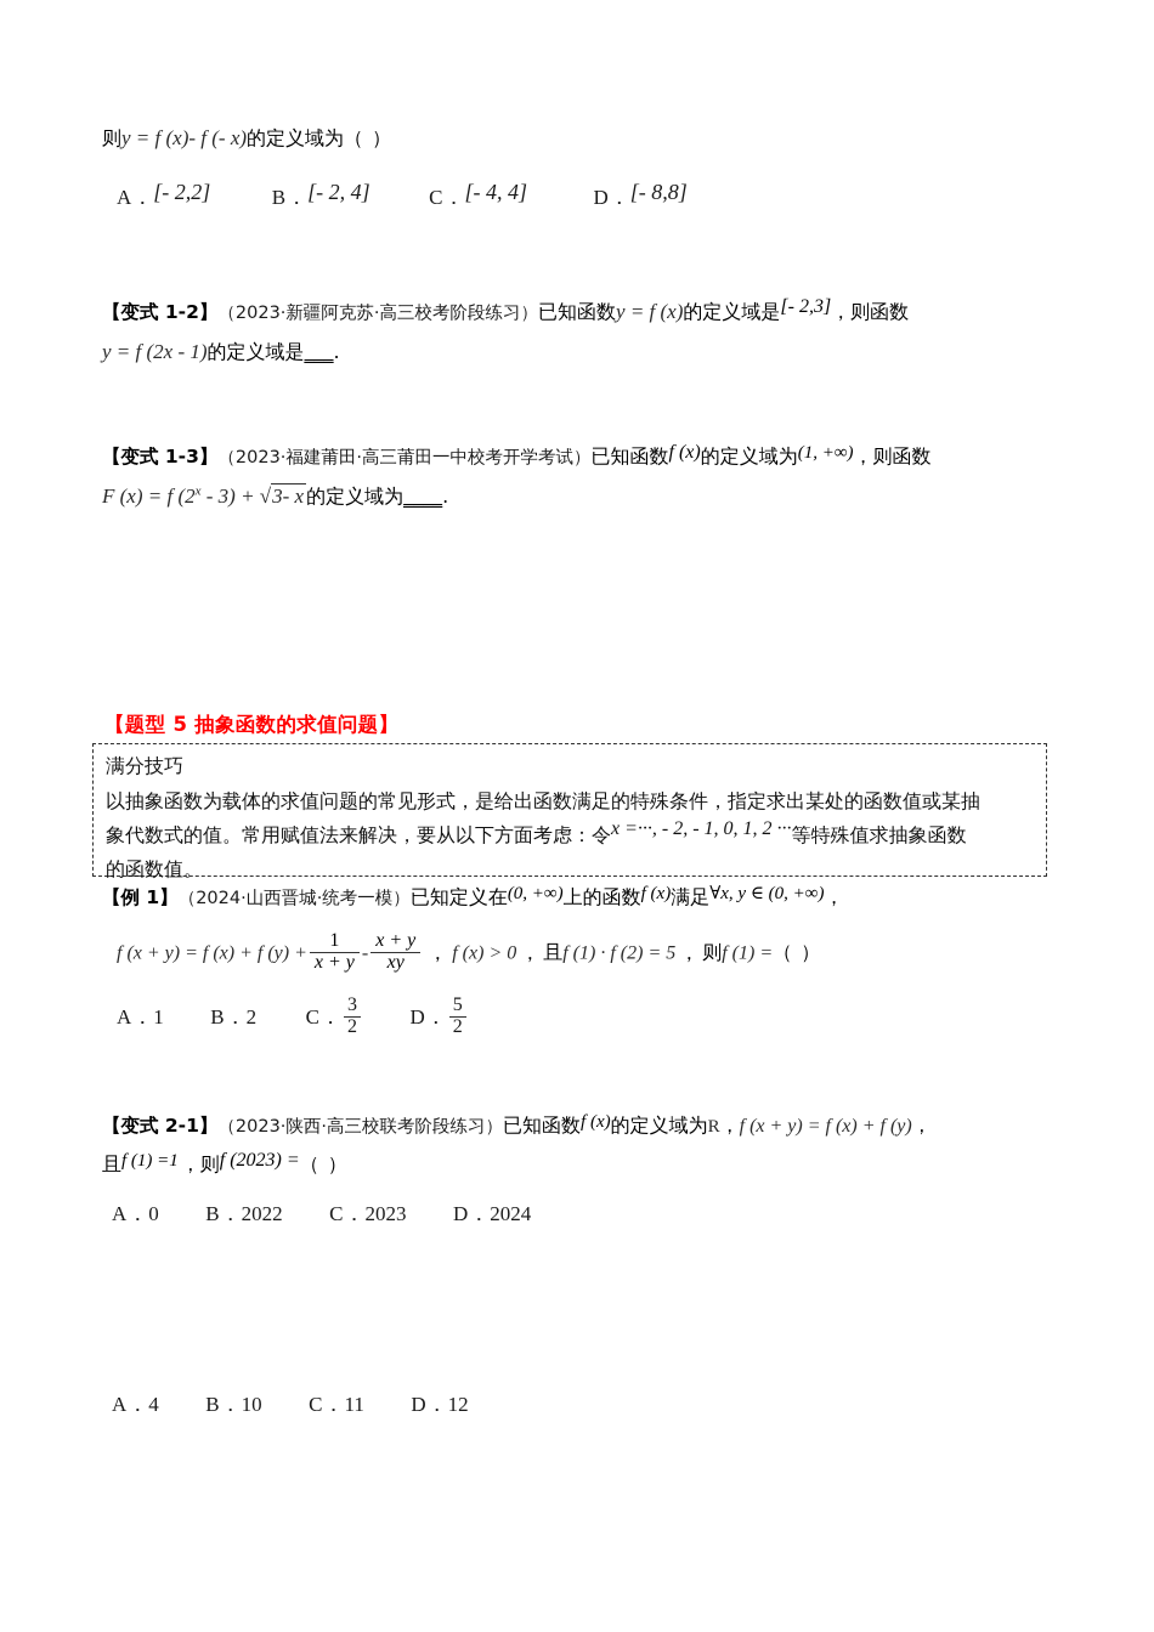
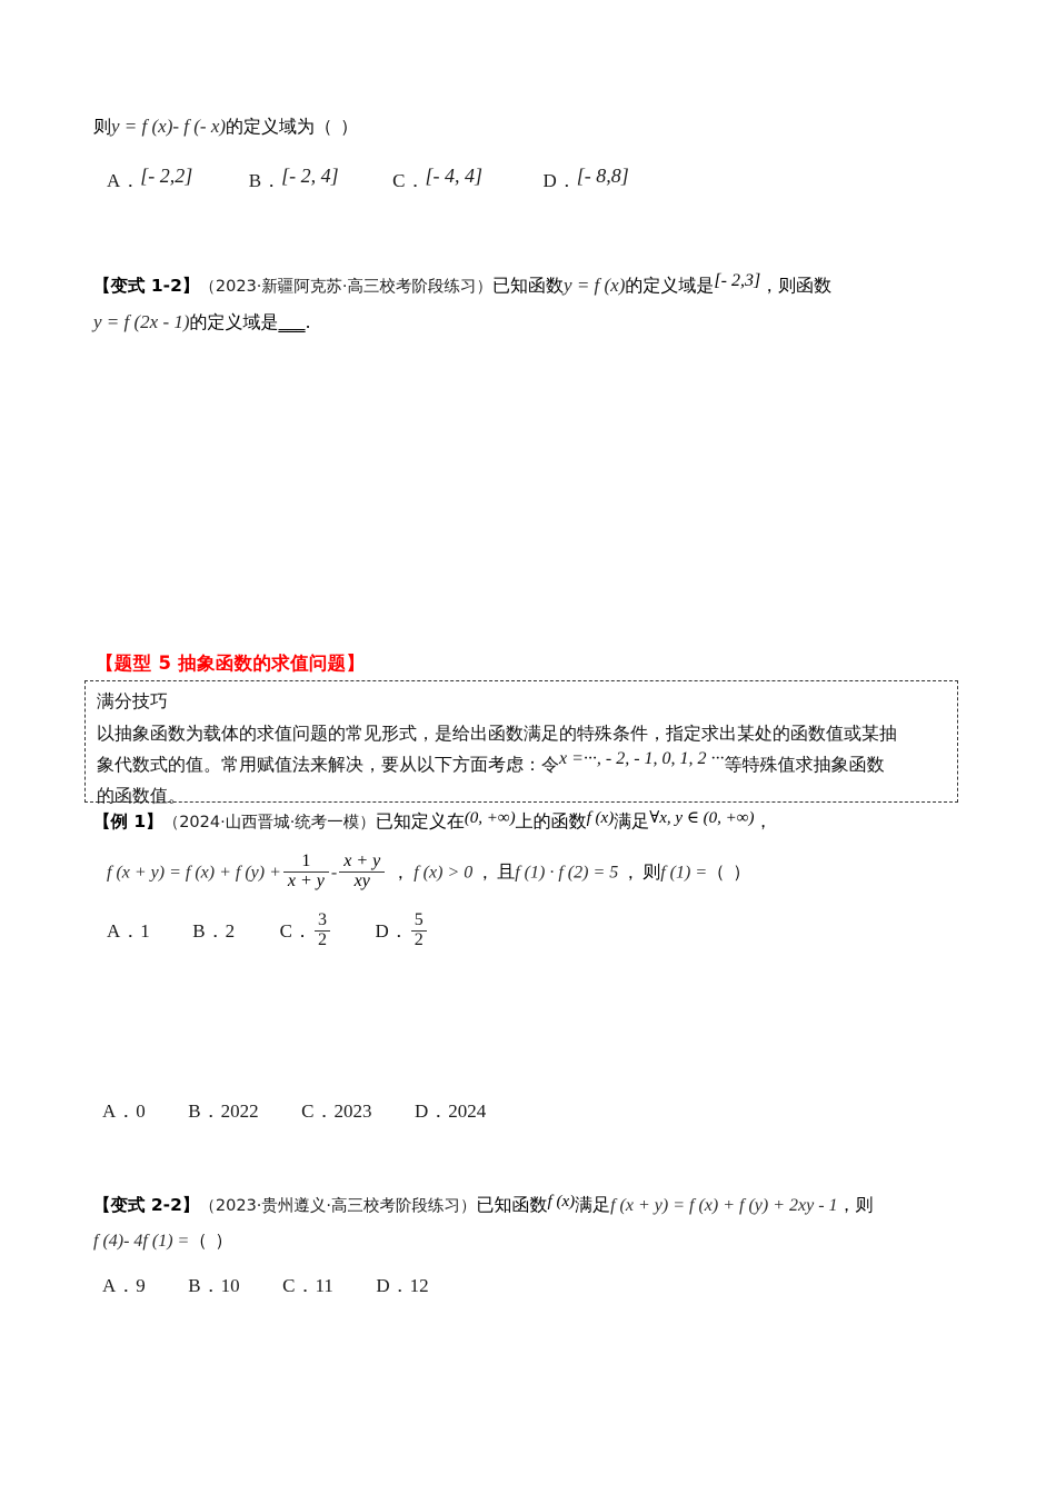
  则y = f (x)- f (- x)的定义域为（ ）
  A．[- 2,2] B．[- 2, 4] C．[- 4, 4] D．[- 8,8]
  【变式 1-2】（2023·新疆阿克苏·高三校考阶段练习）已知函数y = f (x)的定义域是[- 2,3]，则函数
  y = f (2x - 1)的定义域是___.
- 【变式 1-3】（2023·福建莆田·高三莆田一中校考开学考试）已知函数f (x)的定义域为(1, +∞)，则函数
- F (x) = f (2x - 3) + √3- x的定义域为____.
  【题型 5 抽象函数的求值问题】
  满分技巧
  以抽象函数为载体的求值问题的常见形式，是给出函数满足的特殊条件，指定求出某处的函数值或某抽
  象代数式的值。常用赋值法来解决，要从以下方面考虑：令x =···, - 2, - 1, 0, 1, 2 ···等特殊值求抽象函数
  的函数值。
  【例 1】（2024·山西晋城·统考一模）已知定义在(0, +∞)上的函数f (x)满足∀x, y ∈ (0, +∞)，
  f (x + y) = f (x) + f (y) +
  1
  x + y
  -
  x + y
  xy
  ， f (x) > 0 ， 且f (1) · f (2) = 5 ， 则f (1) =（ ）
  A．1 B．2 C．
  3
  2
  D．
  5
  2
- 【变式 2-1】（2023·陕西·高三校联考阶段练习）已知函数f (x)的定义域为R，f (x + y) = f (x) + f (y)，
- 且f (1) =1 ，则f (2023) =（ ）
  A．0 B．2022 C．2023 D．2024
+ 【变式 2-2】（2023·贵州遵义·高三校考阶段练习）已知函数f (x)满足f (x + y) = f (x) + f (y) + 2xy - 1，则
+ f (4)- 4f (1) =（ ）
- A．4 B．10 C．11 D．12
+ A．9 B．10 C．11 D．12
